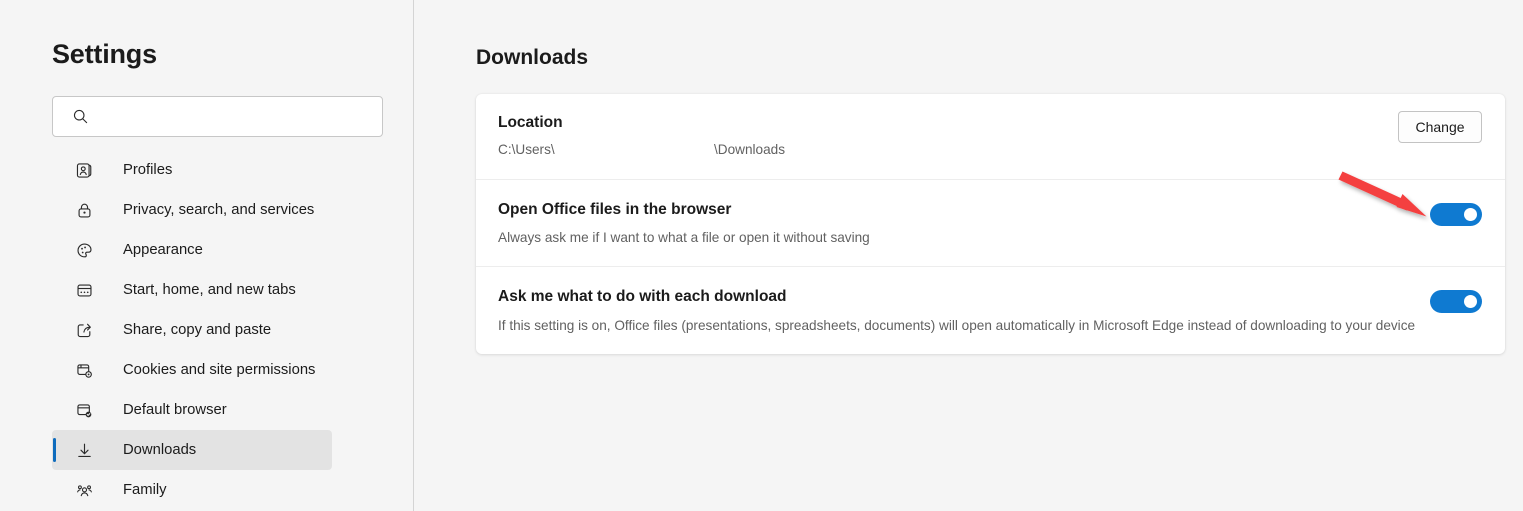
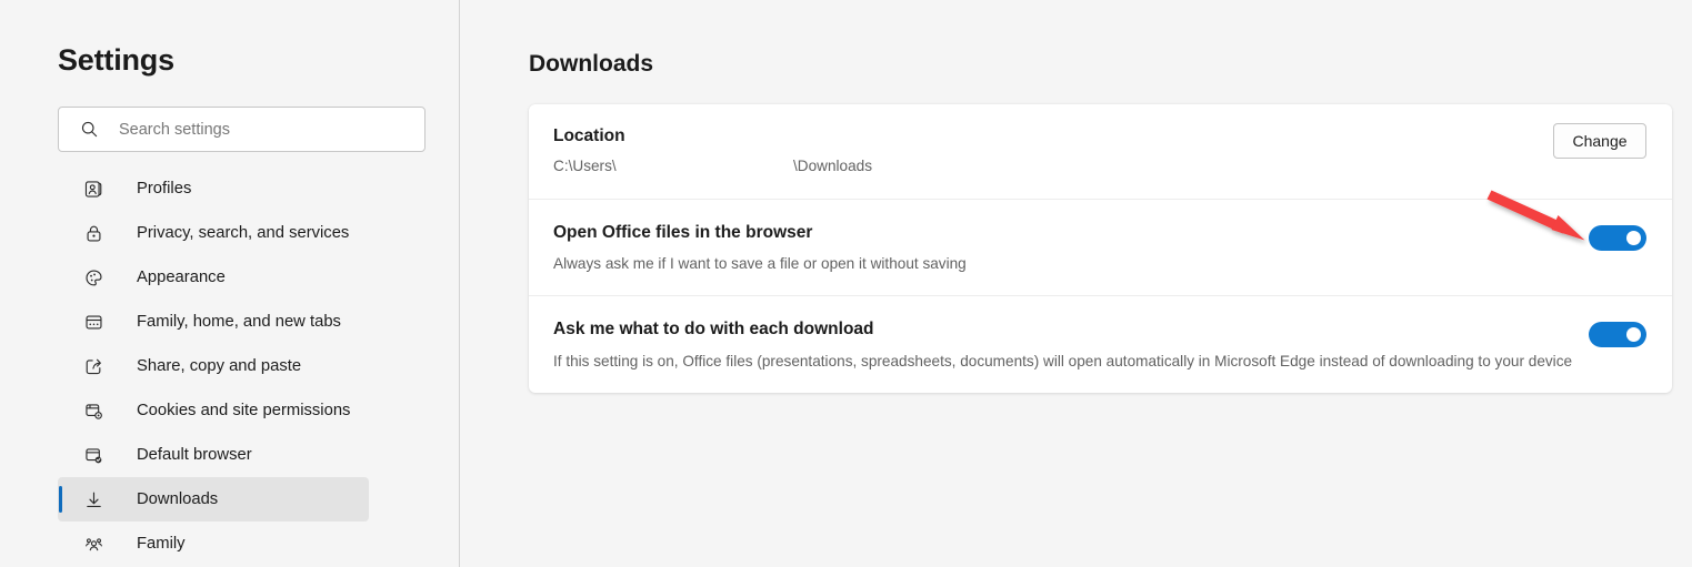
  Settings
+ Search settings
  Profiles
  Privacy, search, and services
  Appearance
- Start, home, and new tabs
+ Family, home, and new tabs
  Share, copy and paste
  Cookies and site permissions
  Default browser
  Downloads
  Family
  Downloads
  Location
  C:\Users\
  \Downloads
  Change
  Open Office files in the browser
- Always ask me if I want to what a file or open it without saving
+ Always ask me if I want to save a file or open it without saving
  Ask me what to do with each download
  If this setting is on, Office files (presentations, spreadsheets, documents) will open automatically in Microsoft Edge instead of downloading to your device
